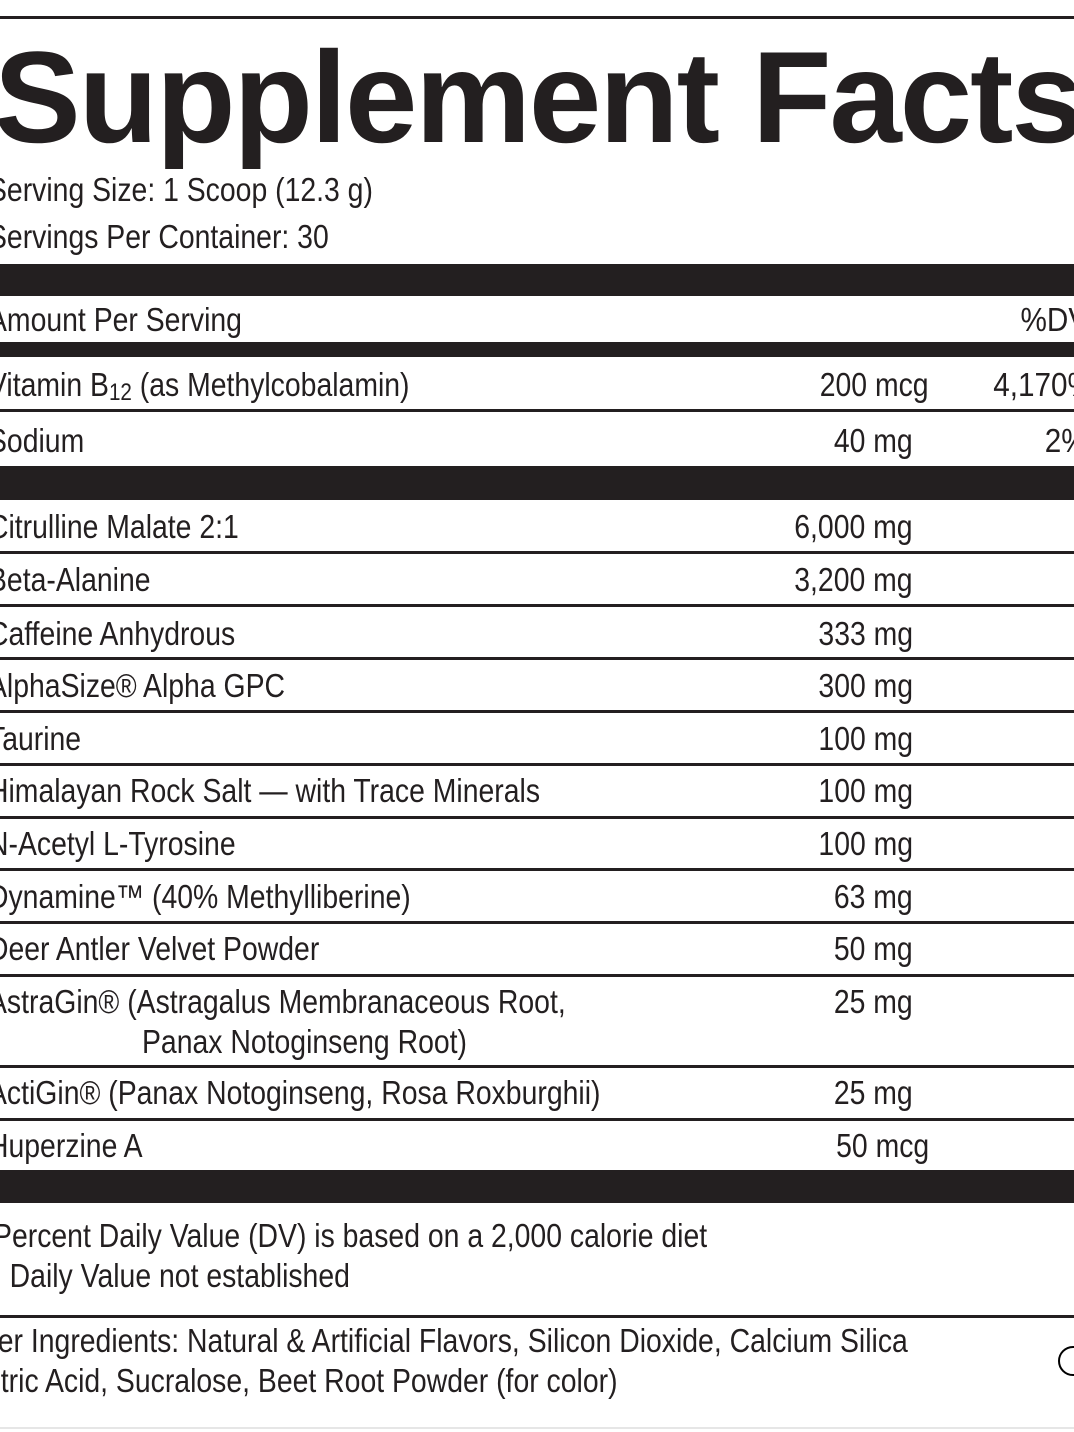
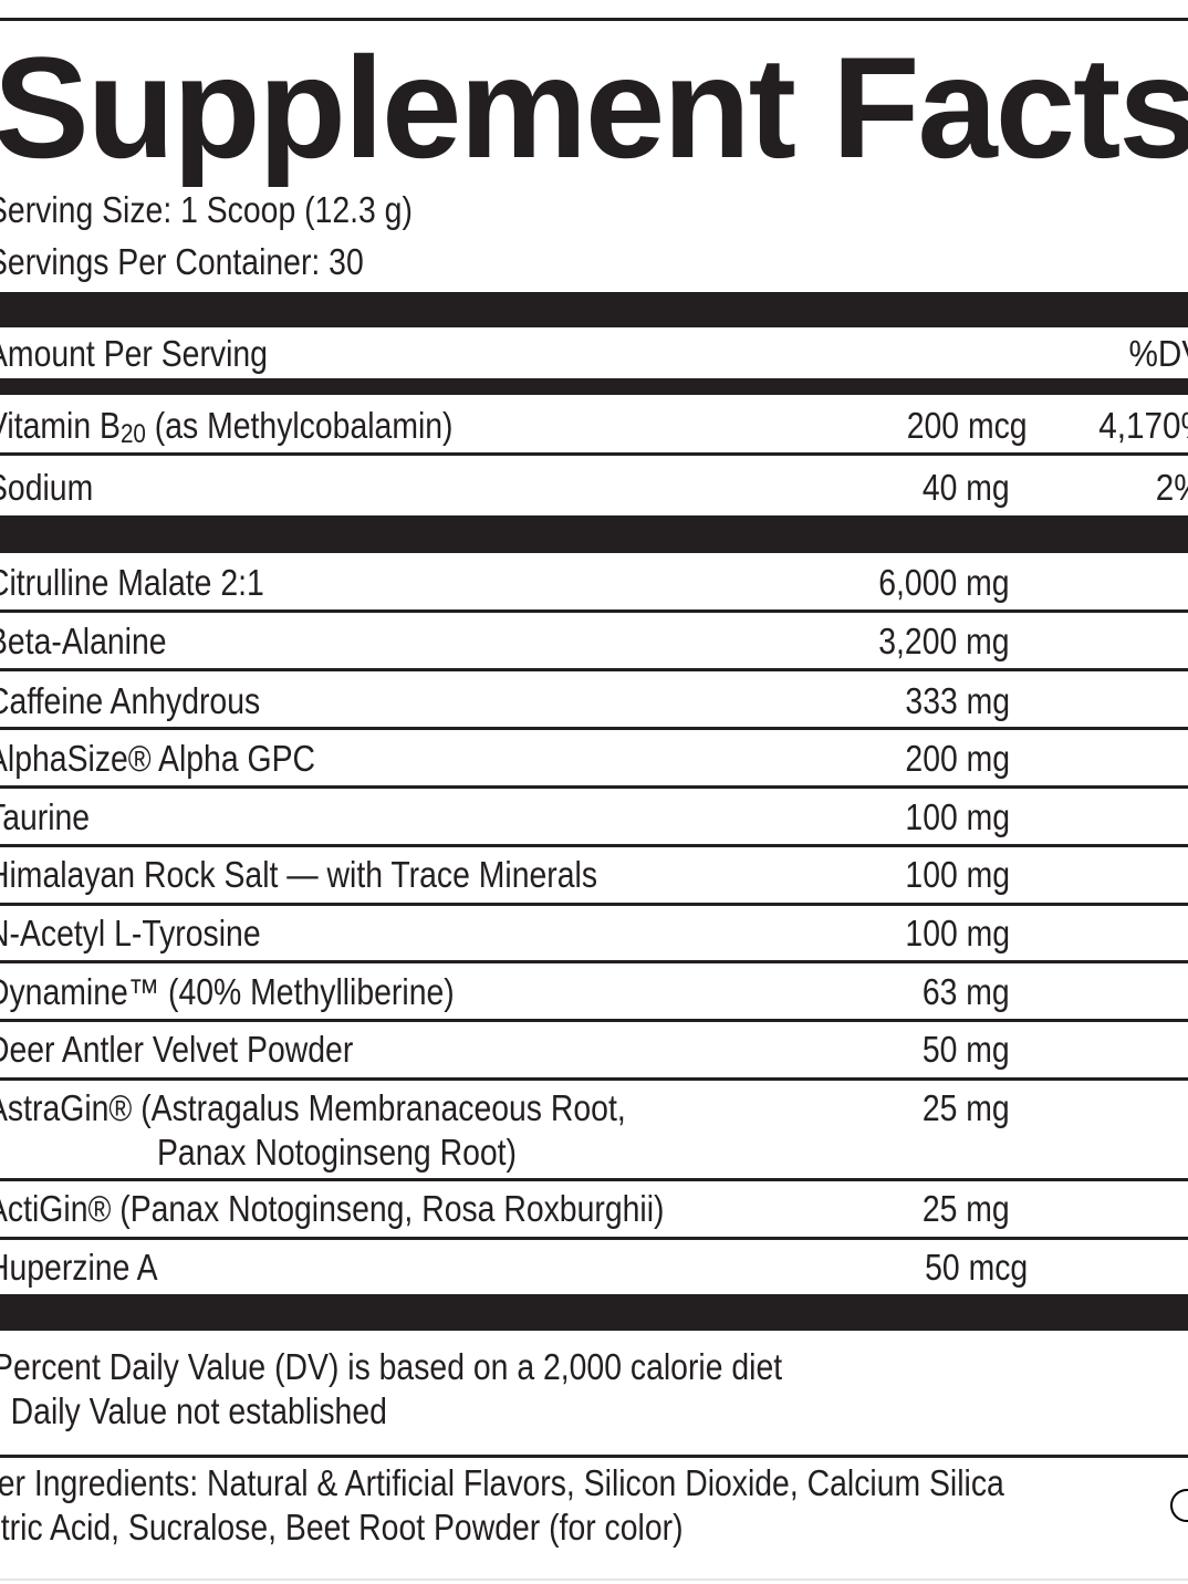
  Supplement Facts
  erving Size: 1 Scoop (12.3 g)
  ervings Per Container: 30
  mount Per Serving
- itamin B12 (as Methylcobalamin)
+ itamin B20 (as Methylcobalamin)
  200 mcg
  4,170
  odium
  40 mg
  itrulline Malate 2:1
  6,000 mg
  eta-Alanine
  3,200 mg
  affeine Anhydrous
  333 mg
  lphaSize® Alpha GPC
- 300 mg
+ 200 mg
  aurine
  100 mg
  imalayan Rock Salt — with Trace Minerals
  100 mg
  -Acetyl L-Tyrosine
  100 mg
  ynamine™ (40% Methylliberine)
  63 mg
  eer Antler Velvet Powder
  50 mg
  straGin® (Astragalus Membranaceous Root,
  Panax Notoginseng Root)
  25 mg
  ctiGin® (Panax Notoginseng, Rosa Roxburghii)
  25 mg
  uperzine A
  50 mcg
  Percent Daily Value (DV) is based on a 2,000 calorie diet
  Daily Value not established
  er Ingredients: Natural & Artificial Flavors, Silicon Dioxide, Calcium Silica
  tric Acid, Sucralose, Beet Root Powder (for color)
